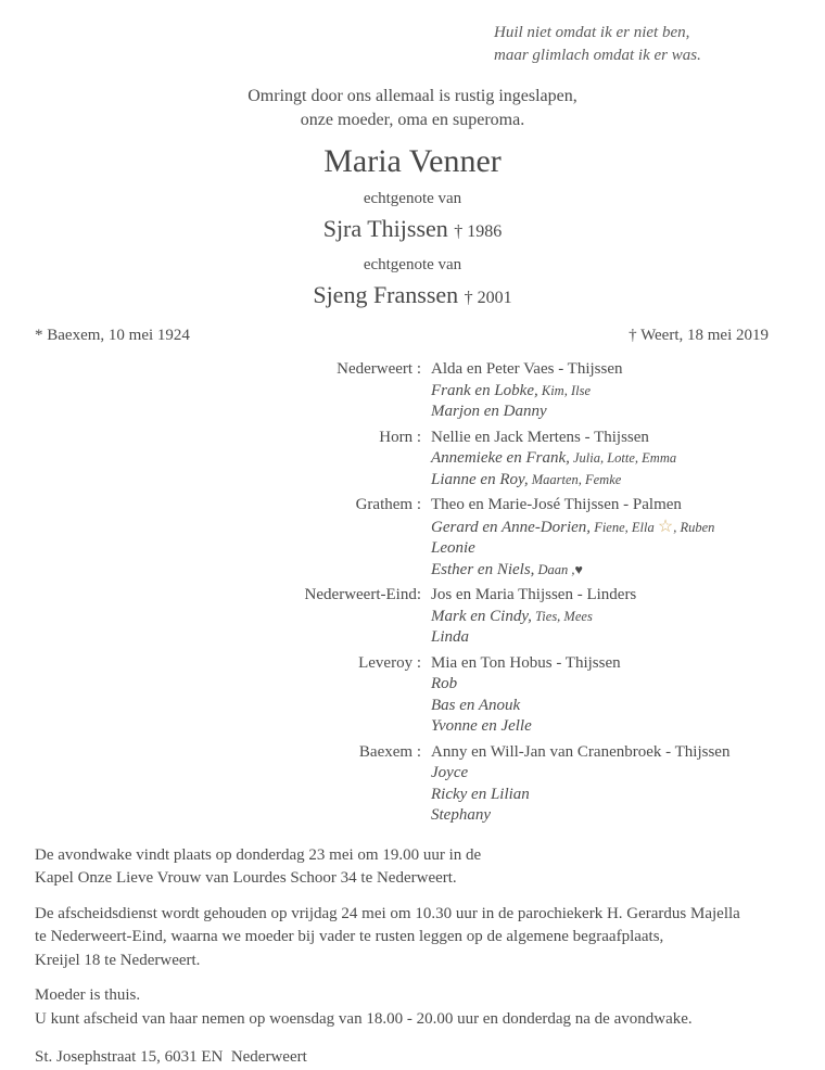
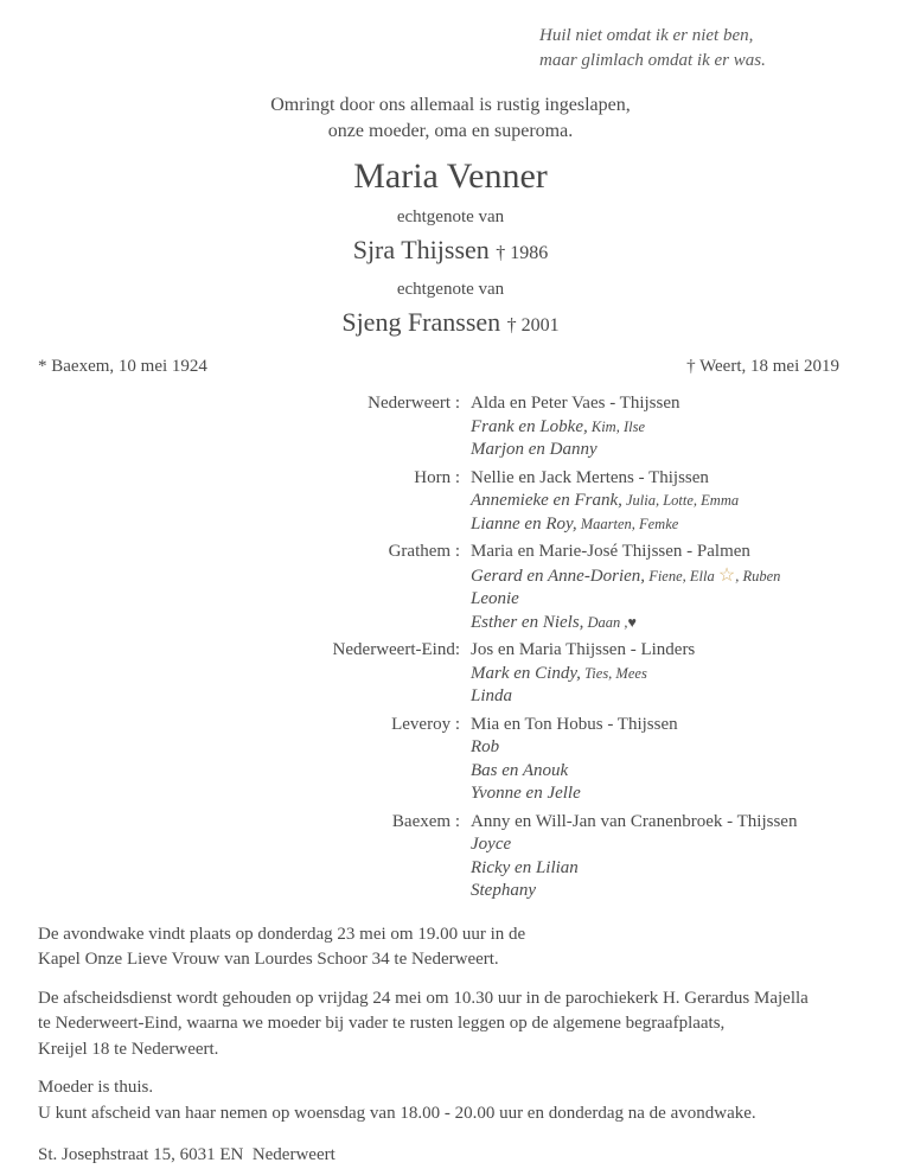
  Huil niet omdat ik er niet ben,
  maar glimlach omdat ik er was.
  Omringt door ons allemaal is rustig ingeslapen,
  onze moeder, oma en superoma.
  Maria Venner
  echtgenote van
  Sjra Thijssen † 1986
  echtgenote van
  Sjeng Franssen † 2001
  * Baexem, 10 mei 1924
  † Weert, 18 mei 2019
  Nederweert :
  Alda en Peter Vaes - Thijssen
  Frank en Lobke, Kim, Ilse
  Marjon en Danny
  Horn :
  Nellie en Jack Mertens - Thijssen
  Annemieke en Frank, Julia, Lotte, Emma
  Lianne en Roy, Maarten, Femke
  Grathem :
- Theo en Marie-José Thijssen - Palmen
+ Maria en Marie-José Thijssen - Palmen
  Gerard en Anne-Dorien, Fiene, Ella ☆, Ruben
  Leonie
  Esther en Niels, Daan ,♥
  Nederweert-Eind:
  Jos en Maria Thijssen - Linders
  Mark en Cindy, Ties, Mees
  Linda
  Leveroy :
  Mia en Ton Hobus - Thijssen
  Rob
  Bas en Anouk
  Yvonne en Jelle
  Baexem :
  Anny en Will-Jan van Cranenbroek - Thijssen
  Joyce
  Ricky en Lilian
  Stephany
  De avondwake vindt plaats op donderdag 23 mei om 19.00 uur in de
  Kapel Onze Lieve Vrouw van Lourdes Schoor 34 te Nederweert.
  De afscheidsdienst wordt gehouden op vrijdag 24 mei om 10.30 uur in de parochiekerk H. Gerardus Majella
  te Nederweert-Eind, waarna we moeder bij vader te rusten leggen op de algemene begraafplaats,
  Kreijel 18 te Nederweert.
  Moeder is thuis.
  U kunt afscheid van haar nemen op woensdag van 18.00 - 20.00 uur en donderdag na de avondwake.
  St. Josephstraat 15, 6031 EN Nederweert
